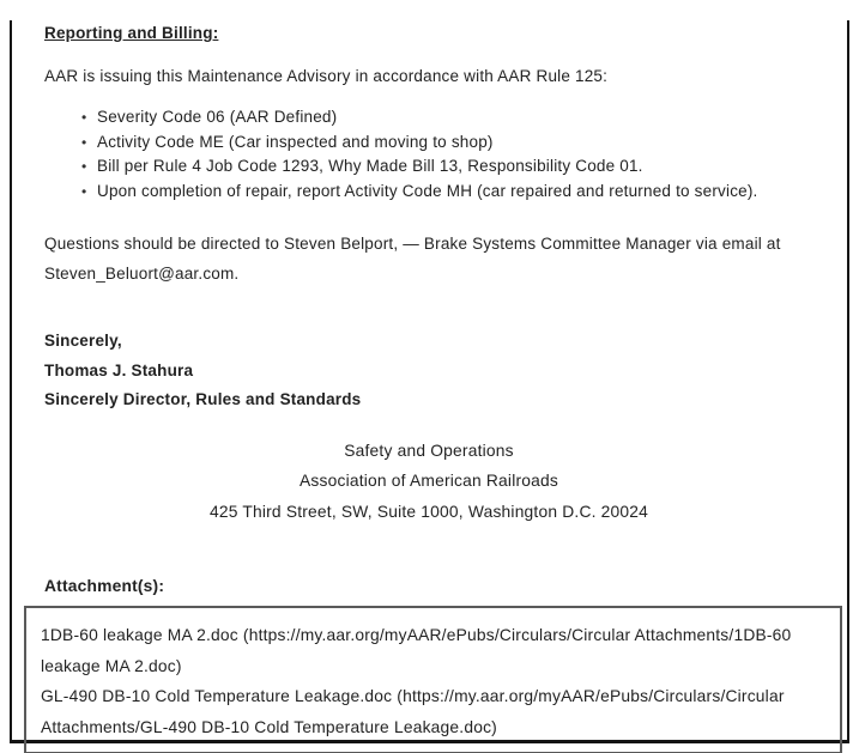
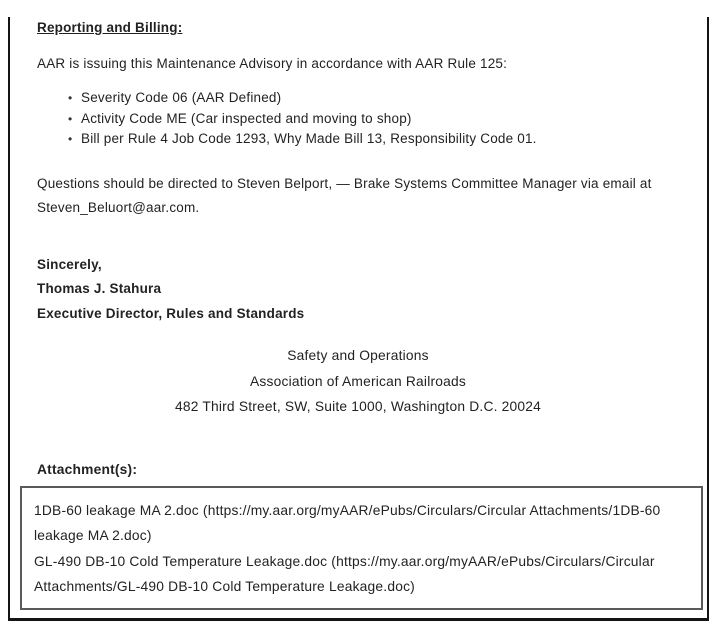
  Reporting and Billing:
  AAR is issuing this Maintenance Advisory in accordance with AAR Rule 125:
  Severity Code 06 (AAR Defined)
  Activity Code ME (Car inspected and moving to shop)
  Bill per Rule 4 Job Code 1293, Why Made Bill 13, Responsibility Code 01.
- Upon completion of repair, report Activity Code MH (car repaired and returned to service).
  Questions should be directed to Steven Belport, — Brake Systems Committee Manager via email at
  Steven_Beluort@aar.com.
  Sincerely,
  Thomas J. Stahura
- Sincerely Director, Rules and Standards
+ Executive Director, Rules and Standards
  Safety and Operations
  Association of American Railroads
- 425 Third Street, SW, Suite 1000, Washington D.C. 20024
+ 482 Third Street, SW, Suite 1000, Washington D.C. 20024
  Attachment(s):
  1DB-60 leakage MA 2.doc (https://my.aar.org/myAAR/ePubs/Circulars/Circular Attachments/1DB-60
  leakage MA 2.doc)
  GL-490 DB-10 Cold Temperature Leakage.doc (https://my.aar.org/myAAR/ePubs/Circulars/Circular
  Attachments/GL-490 DB-10 Cold Temperature Leakage.doc)
